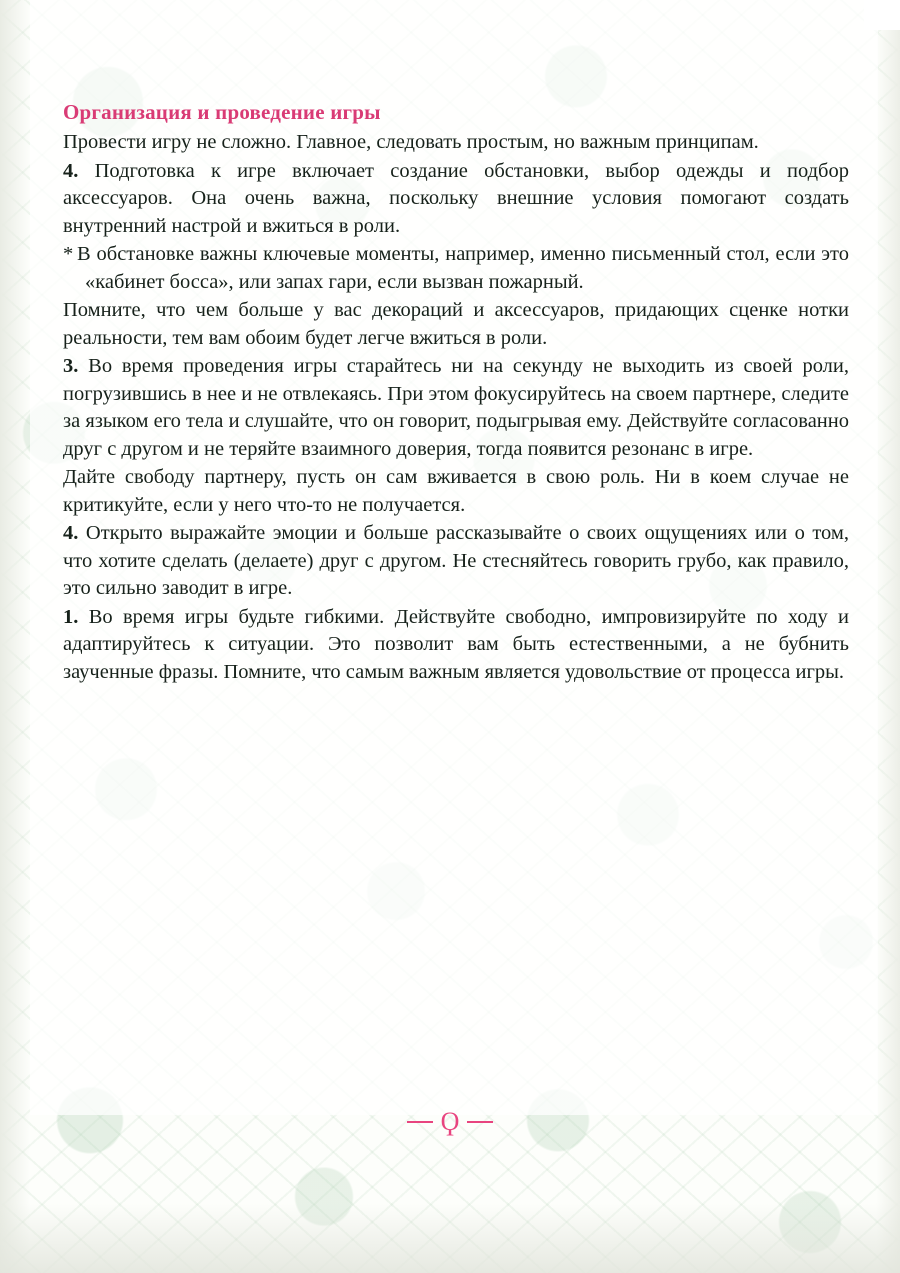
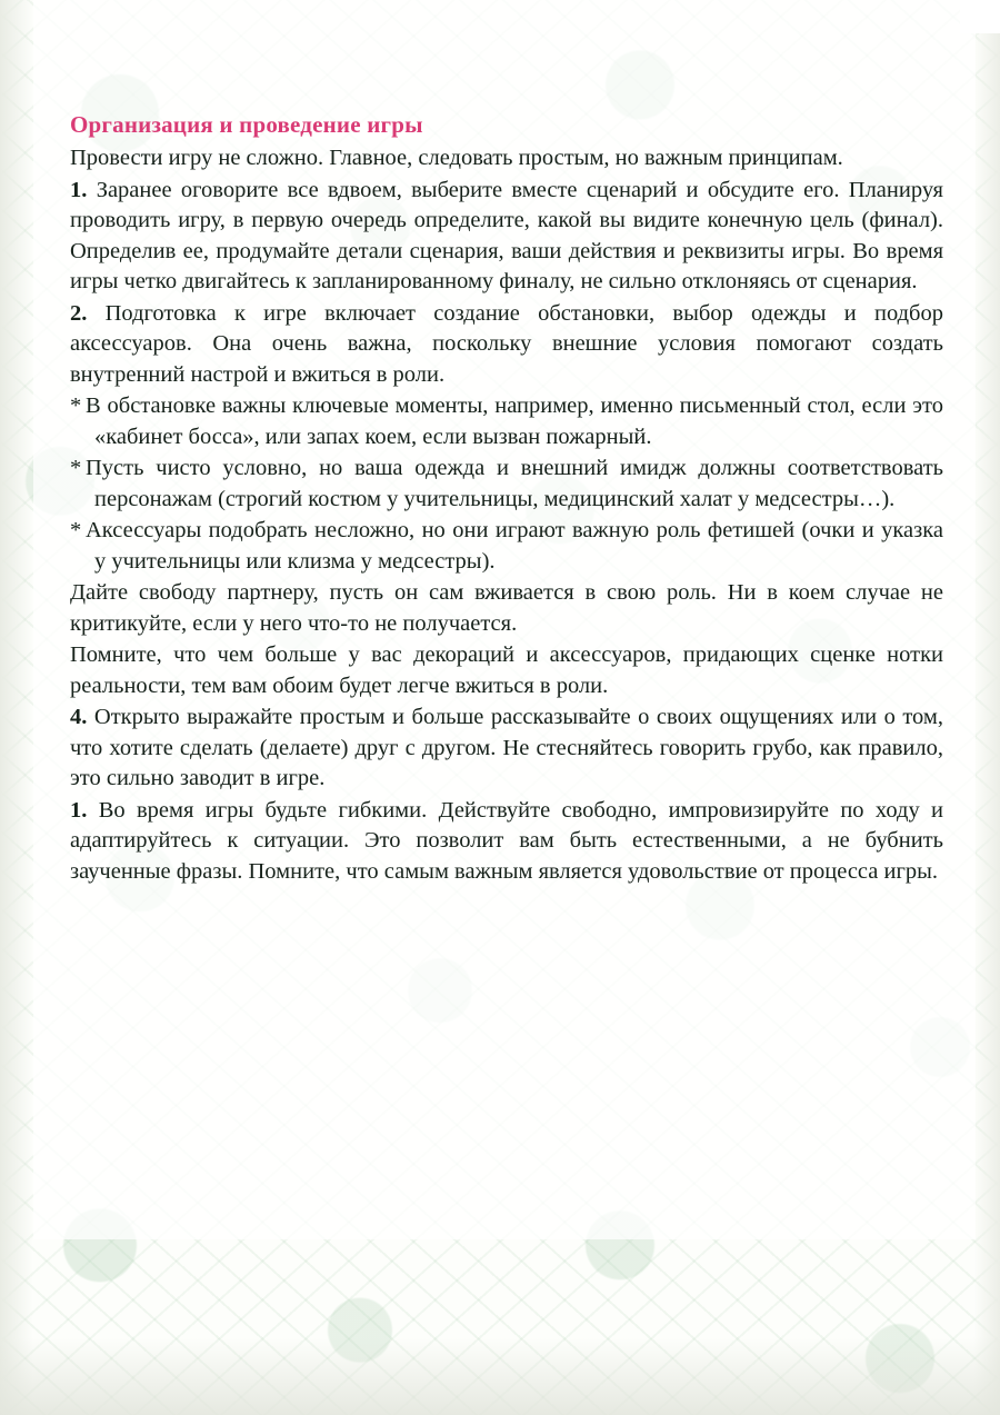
  Организация и проведение игры
  Провести игру не сложно. Главное, следовать простым, но важным принципам.
+ 1. Заранее оговорите все вдвоем, выберите вместе сценарий и обсудите его. Планируя проводить игру, в первую очередь определите, какой вы видите конечную цель (финал). Определив ее, продумайте детали сценария, ваши действия и реквизиты игры. Во время игры четко двигайтесь к запланированному финалу, не сильно отклоняясь от сценария.
- 4. Подготовка к игре включает создание обстановки, выбор одежды и подбор аксессуаров. Она очень важна, поскольку внешние условия помогают создать внутренний настрой и вжиться в роли.
+ 2. Подготовка к игре включает создание обстановки, выбор одежды и подбор аксессуаров. Она очень важна, поскольку внешние условия помогают создать внутренний настрой и вжиться в роли.
- * В обстановке важны ключевые моменты, например, именно письменный стол, если это «кабинет босса», или запах гари, если вызван пожарный.
+ * В обстановке важны ключевые моменты, например, именно письменный стол, если это «кабинет босса», или запах коем, если вызван пожарный.
+ * Пусть чисто условно, но ваша одежда и внешний имидж должны соответствовать персонажам (строгий костюм у учительницы, медицинский халат у медсестры…).
+ * Аксессуары подобрать несложно, но они играют важную роль фетишей (очки и указка у учительницы или клизма у медсестры).
- Помните, что чем больше у вас декораций и аксессуаров, придающих сценке нотки реальности, тем вам обоим будет легче вжиться в роли.
+ Дайте свободу партнеру, пусть он сам вживается в свою роль. Ни в коем случае не критикуйте, если у него что-то не получается.
- 3. Во время проведения игры старайтесь ни на секунду не выходить из своей роли, погрузившись в нее и не отвлекаясь. При этом фокусируйтесь на своем партнере, следите за языком его тела и слушайте, что он говорит, подыгрывая ему. Действуйте согласованно друг с другом и не теряйте взаимного доверия, тогда появится резонанс в игре.
- Дайте свободу партнеру, пусть он сам вживается в свою роль. Ни в коем случае не критикуйте, если у него что-то не получается.
+ Помните, что чем больше у вас декораций и аксессуаров, придающих сценке нотки реальности, тем вам обоим будет легче вжиться в роли.
- 4. Открыто выражайте эмоции и больше рассказывайте о своих ощущениях или о том, что хотите сделать (делаете) друг с другом. Не стесняйтесь говорить грубо, как правило, это сильно заводит в игре.
+ 4. Открыто выражайте простым и больше рассказывайте о своих ощущениях или о том, что хотите сделать (делаете) друг с другом. Не стесняйтесь говорить грубо, как правило, это сильно заводит в игре.
  1. Во время игры будьте гибкими. Действуйте свободно, импровизируйте по ходу и адаптируйтесь к ситуации. Это позволит вам быть естественными, а не бубнить заученные фразы. Помните, что самым важным является удовольствие от процесса игры.
- Ϙ
